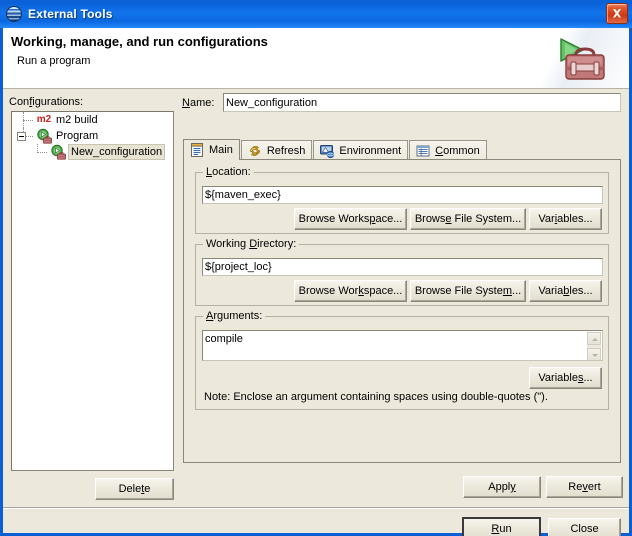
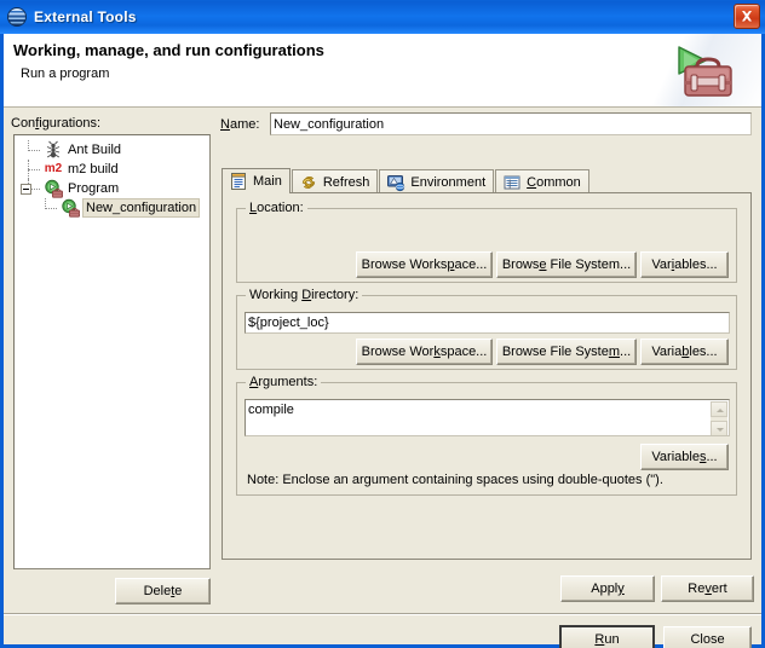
  External Tools
  Working, manage, and run configurations
  Run a program
  Configurations:
+ Ant Build
  m2
  m2 build
  Program
  New_configuration
  Delete
  Name:
  New_configuration
  Main
  Refresh
  Environment
  C
  ommon
  Location:
- ${maven_exec}
  Browse Workspace...
  Browse File System...
  Variables...
  Working Directory:
  ${project_loc}
  Browse Workspace...
  Browse File System...
  Variables...
  Arguments:
  compile
  Variables...
  Note: Enclose an argument containing spaces using double-quotes (").
  Apply
  Revert
  Run
  Close
